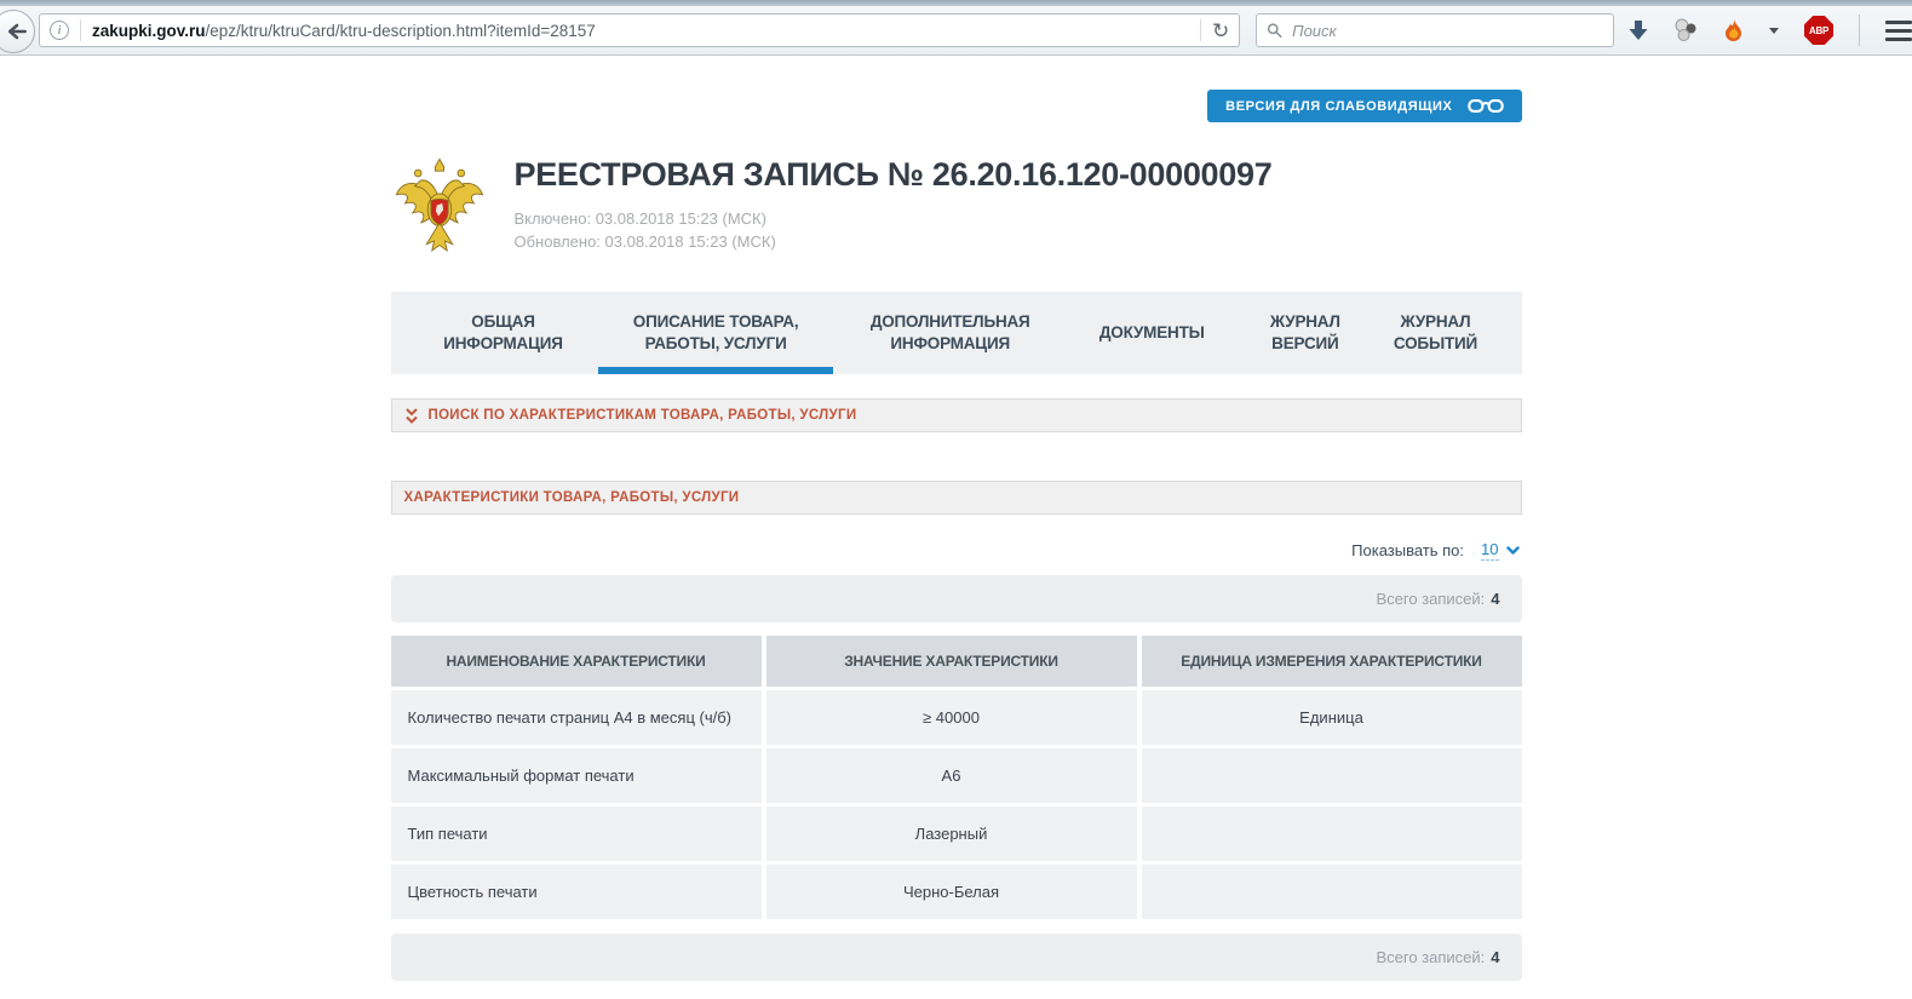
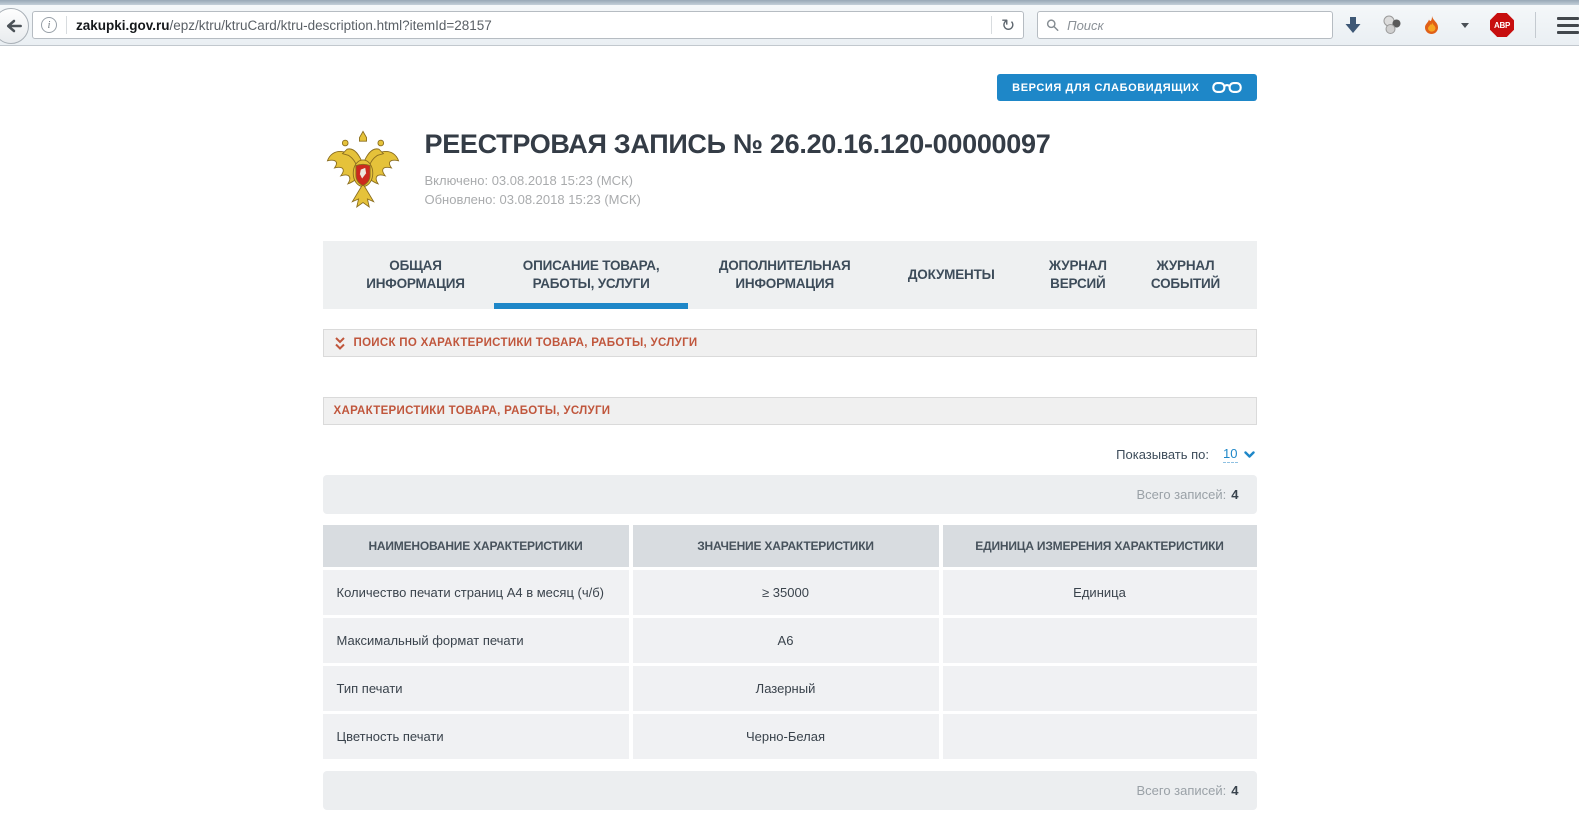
  i
  zakupki.gov.ru/epz/ktru/ktruCard/ktru-description.html?itemId=28157
  ↻
  Поиск
  ABP
  ВЕРСИЯ ДЛЯ СЛАБОВИДЯЩИХ
  РЕЕСТРОВАЯ ЗАПИСЬ № 26.20.16.120-00000097
  Включено: 03.08.2018 15:23 (МСК)
  Обновлено: 03.08.2018 15:23 (МСК)
  ОБЩАЯ ИНФОРМАЦИЯ
  ОПИСАНИЕ ТОВАРА, РАБОТЫ, УСЛУГИ
  ДОПОЛНИТЕЛЬНАЯ ИНФОРМАЦИЯ
  ДОКУМЕНТЫ
  ЖУРНАЛ ВЕРСИЙ
  ЖУРНАЛ СОБЫТИЙ
- ПОИСК ПО ХАРАКТЕРИСТИКАМ ТОВАРА, РАБОТЫ, УСЛУГИ
+ ПОИСК ПО ХАРАКТЕРИСТИКИ ТОВАРА, РАБОТЫ, УСЛУГИ
  ХАРАКТЕРИСТИКИ ТОВАРА, РАБОТЫ, УСЛУГИ
  Показывать по:
  10
  Всего записей:
  4
  НАИМЕНОВАНИЕ ХАРАКТЕРИСТИКИ
  ЗНАЧЕНИЕ ХАРАКТЕРИСТИКИ
  ЕДИНИЦА ИЗМЕРЕНИЯ ХАРАКТЕРИСТИКИ
  Количество печати страниц А4 в месяц (ч/б)
- ≥ 40000
+ ≥ 35000
  Единица
  Максимальный формат печати
  А6
  Тип печати
  Лазерный
  Цветность печати
  Черно-Белая
  Всего записей:
  4
